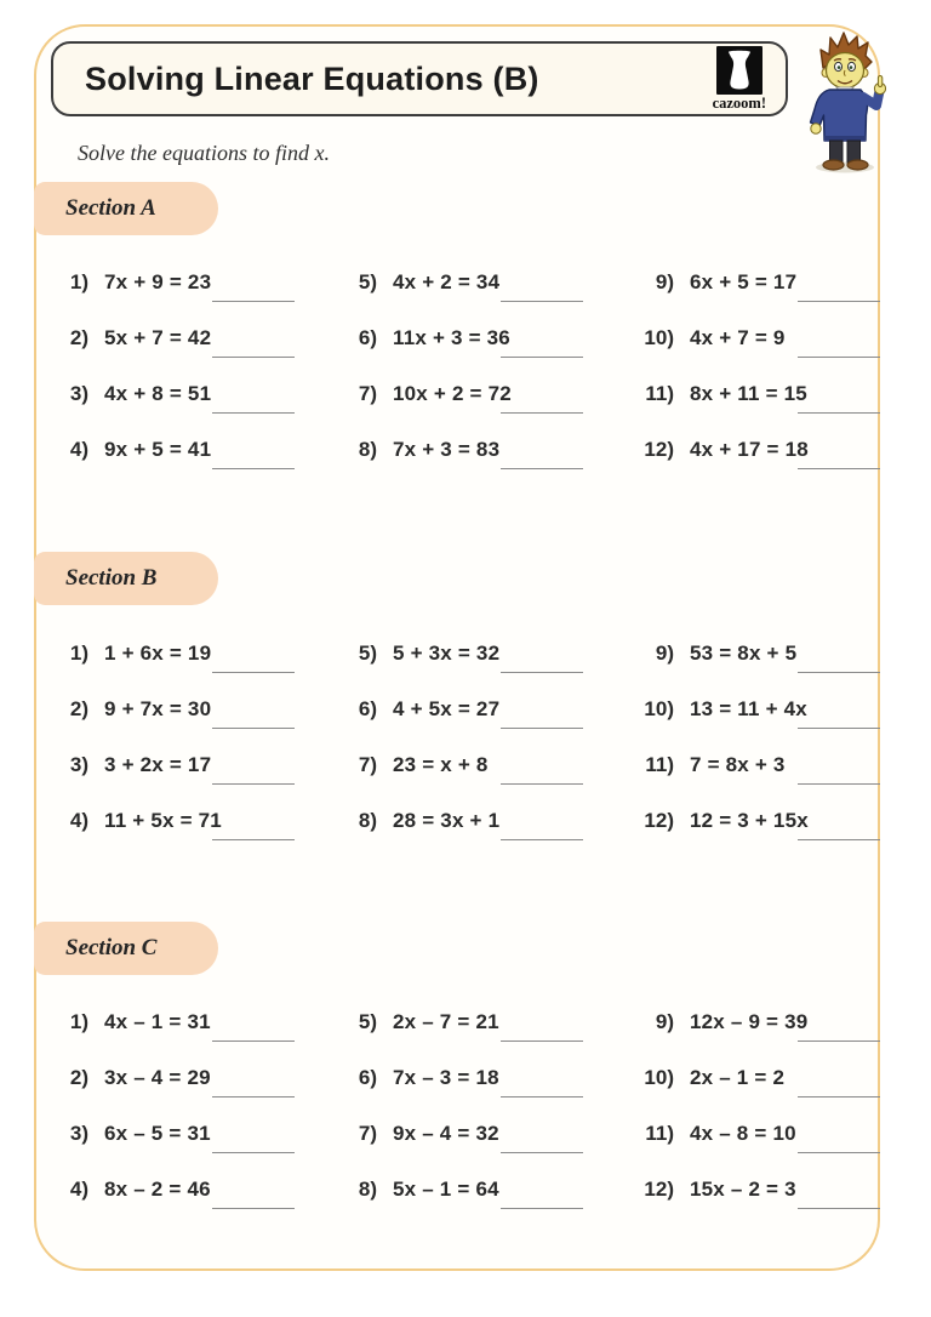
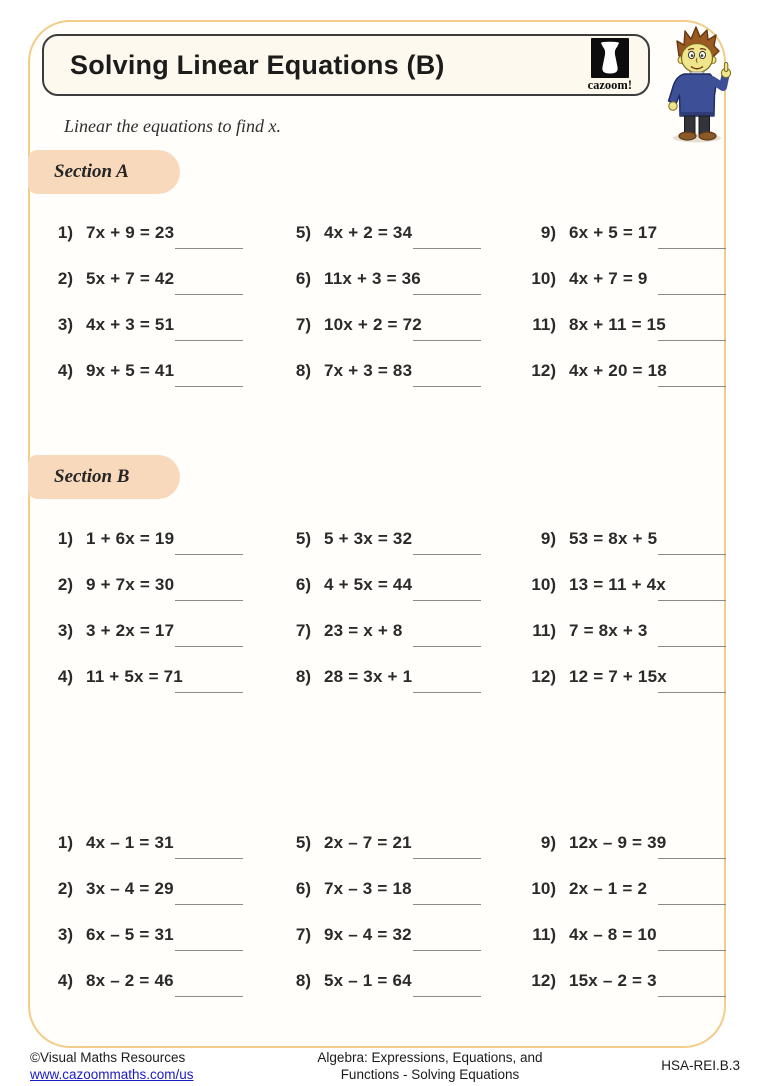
  Solving Linear Equations (B)
  cazoom!
- Solve the equations to find x.
+ Linear the equations to find x.
  Section A
  1)
  7x + 9 = 23
  2)
  5x + 7 = 42
  3)
- 4x + 8 = 51
+ 4x + 3 = 51
  4)
  9x + 5 = 41
  5)
  4x + 2 = 34
  6)
  11x + 3 = 36
  7)
  10x + 2 = 72
  8)
  7x + 3 = 83
  9)
  6x + 5 = 17
  10)
  4x + 7 = 9
  11)
  8x + 11 = 15
  12)
- 4x + 17 = 18
+ 4x + 20 = 18
  Section B
  1)
  1 + 6x = 19
  2)
  9 + 7x = 30
  3)
  3 + 2x = 17
  4)
  11 + 5x = 71
  5)
  5 + 3x = 32
  6)
- 4 + 5x = 27
+ 4 + 5x = 44
  7)
  23 = x + 8
  8)
  28 = 3x + 1
  9)
  53 = 8x + 5
  10)
  13 = 11 + 4x
  11)
  7 = 8x + 3
  12)
- 12 = 3 + 15x
+ 12 = 7 + 15x
- Section C
  1)
  4x – 1 = 31
  2)
  3x – 4 = 29
  3)
  6x – 5 = 31
  4)
  8x – 2 = 46
  5)
  2x – 7 = 21
  6)
  7x – 3 = 18
  7)
  9x – 4 = 32
  8)
  5x – 1 = 64
  9)
  12x – 9 = 39
  10)
  2x – 1 = 2
  11)
  4x – 8 = 10
  12)
  15x – 2 = 3
+ ©Visual Maths Resources
+ www.cazoommaths.com/us
+ Algebra: Expressions, Equations, and
+ Functions - Solving Equations
+ HSA-REI.B.3
